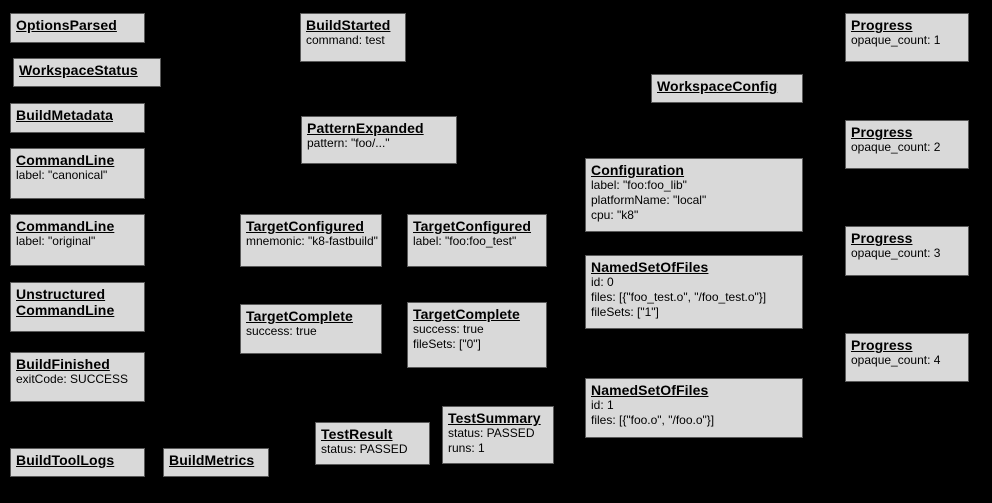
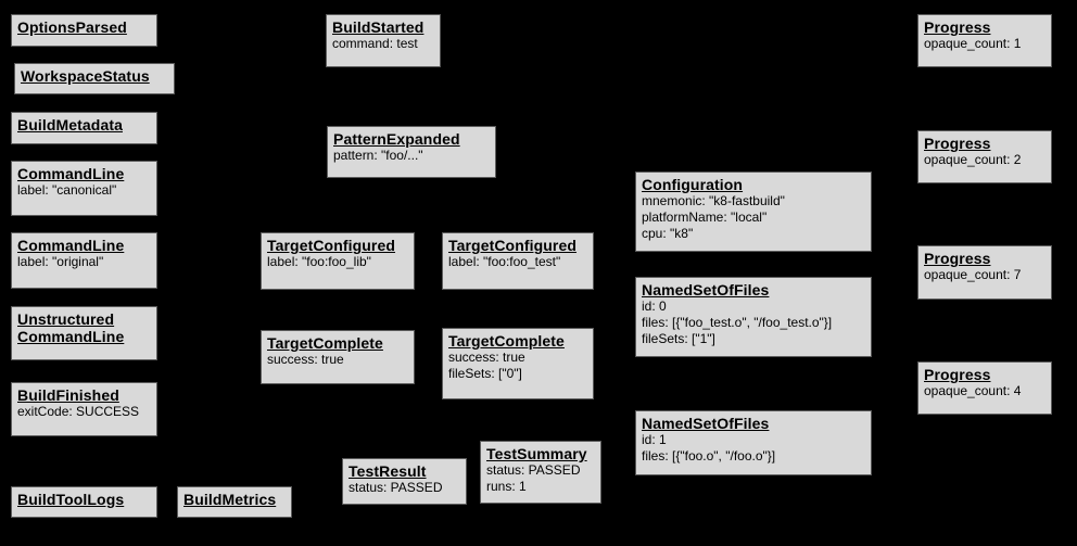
  OptionsParsed
  WorkspaceStatus
  BuildMetadata
  CommandLine
  label: "canonical"
  CommandLine
  label: "original"
  Unstructured
  CommandLine
  BuildFinished
  exitCode: SUCCESS
  BuildToolLogs
  BuildMetrics
  BuildStarted
  command: test
  PatternExpanded
  pattern: "foo/..."
  TargetConfigured
- mnemonic: "k8-fastbuild"
+ label: "foo:foo_lib"
  TargetConfigured
  label: "foo:foo_test"
  TargetComplete
  success: true
  TargetComplete
  success: true
  fileSets: ["0"]
  TestResult
  status: PASSED
  TestSummary
  status: PASSED
  runs: 1
- WorkspaceConfig
  Configuration
- label: "foo:foo_lib"
+ mnemonic: "k8-fastbuild"
  platformName: "local"
  cpu: "k8"
  NamedSetOfFiles
  id: 0
  files: [{"foo_test.o", "/foo_test.o"}]
  fileSets: ["1"]
  NamedSetOfFiles
  id: 1
  files: [{"foo.o", "/foo.o"}]
  Progress
  opaque_count: 1
  Progress
  opaque_count: 2
  Progress
- opaque_count: 3
+ opaque_count: 7
  Progress
  opaque_count: 4
